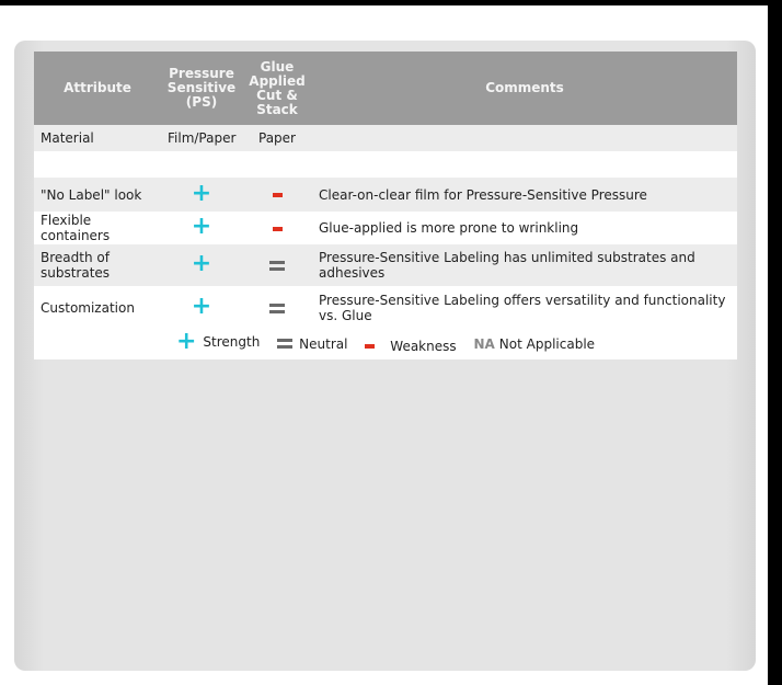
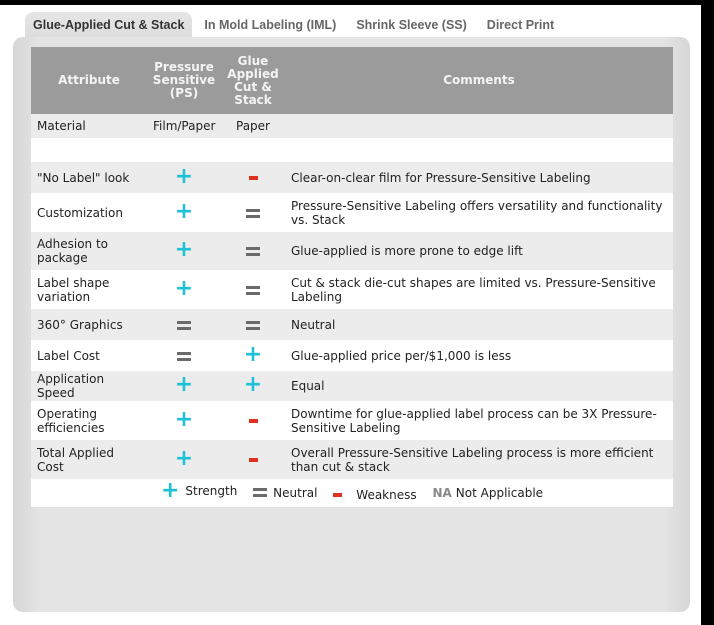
+ Glue-Applied Cut & Stack
+ In Mold Labeling (IML)
+ Shrink Sleeve (SS)
+ Direct Print
  Attribute	Pressure Sensitive (PS)	Glue Applied Cut & Stack	Comments
  Material	Film/Paper	Paper
- "No Label" look	+		Clear-on-clear film for Pressure-Sensitive Pressure
+ "No Label" look	+		Clear-on-clear film for Pressure-Sensitive Labeling
- Flexible containers	+		Glue-applied is more prone to wrinkling
- Breadth of substrates	+		Pressure-Sensitive Labeling has unlimited substrates and adhesives
- Customization	+		Pressure-Sensitive Labeling offers versatility and functionality vs. Glue
+ Customization	+		Pressure-Sensitive Labeling offers versatility and functionality vs. Stack
+ Adhesion to package	+		Glue-applied is more prone to edge lift
+ Label shape variation	+		Cut & stack die-cut shapes are limited vs. Pressure-Sensitive Labeling
+ 360° Graphics			Neutral
+ Label Cost		+	Glue-applied price per/$1,000 is less
+ Application Speed	+	+	Equal
+ Operating efficiencies	+		Downtime for glue-applied label process can be 3X Pressure-Sensitive Labeling
+ Total Applied Cost	+		Overall Pressure-Sensitive Labeling process is more efficient than cut & stack
  + Strength Neutral Weakness NA Not Applicable
